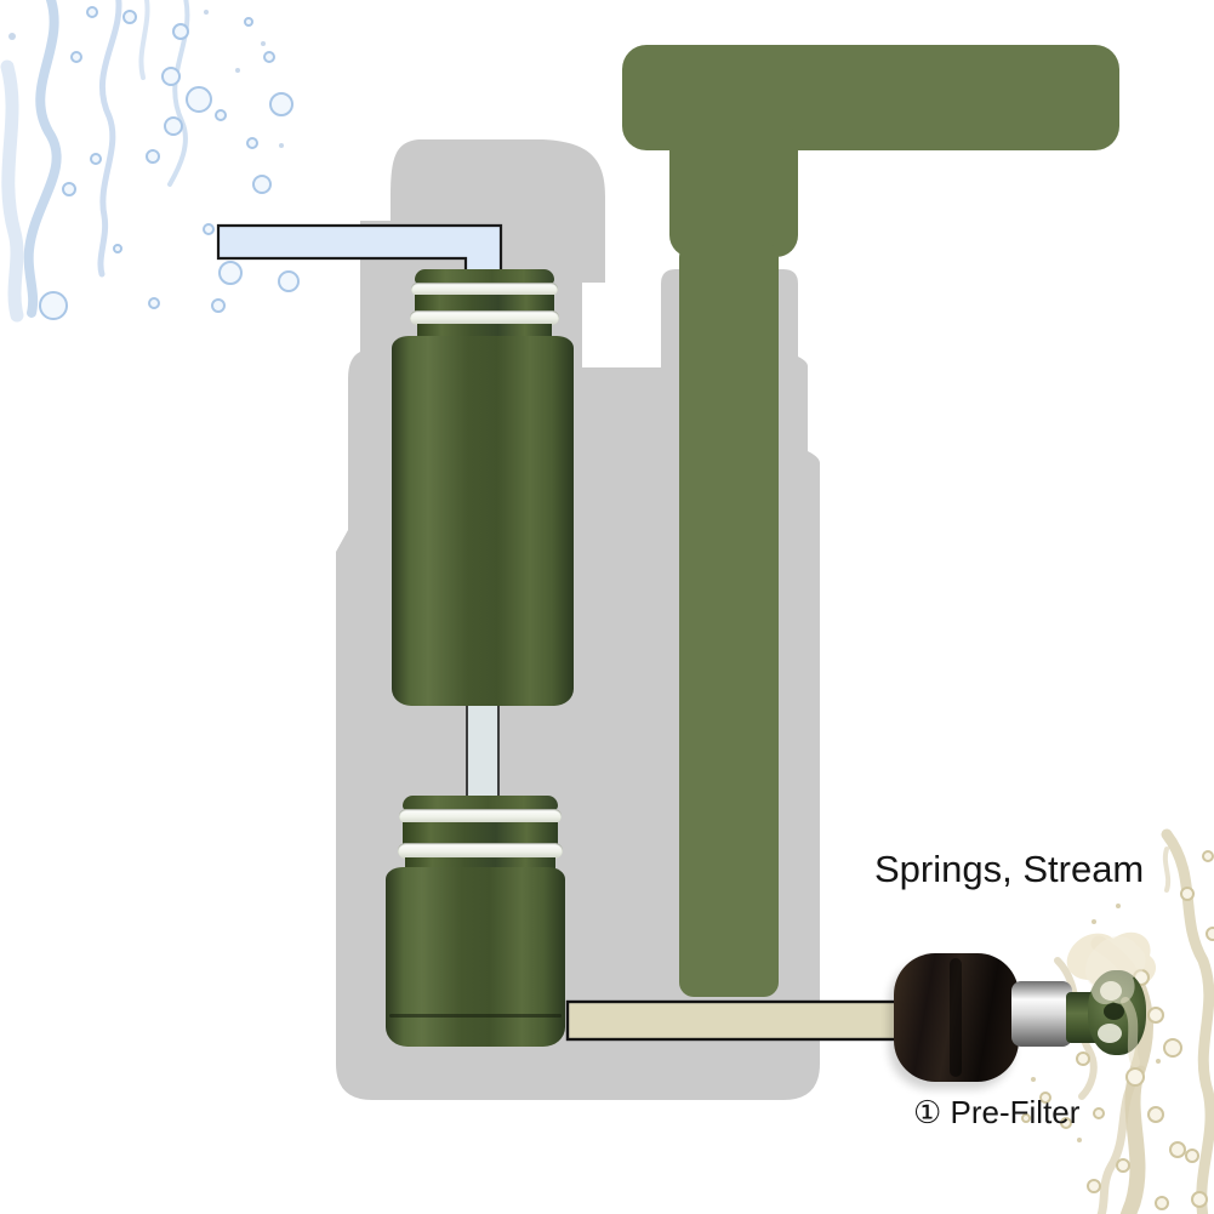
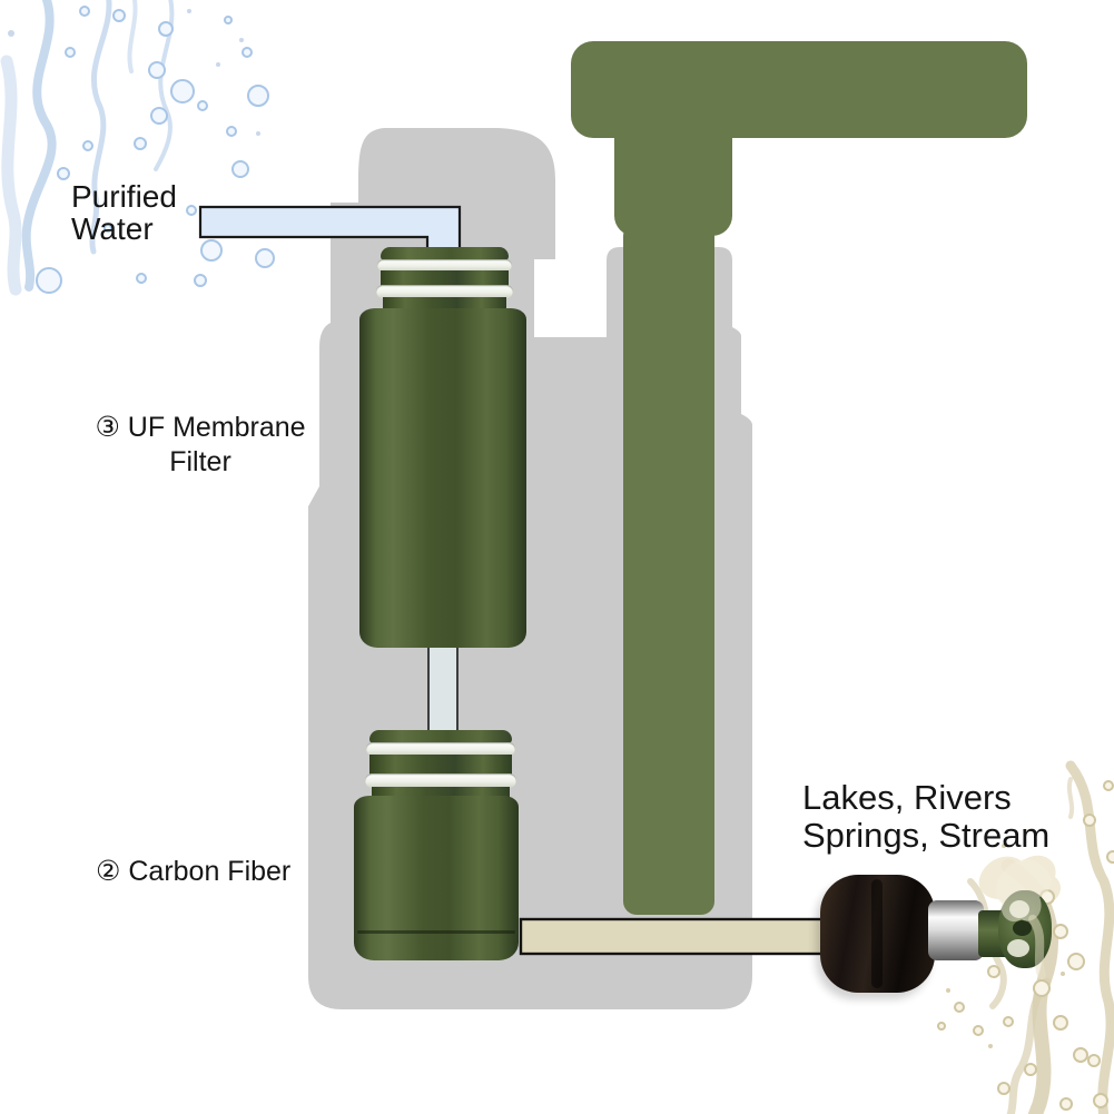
+ Purified
+ Water
+ ③ UF Membrane
+ Filter
+ ② Carbon Fiber
+ Lakes, Rivers
  Springs, Stream
- ① Pre-Filter
